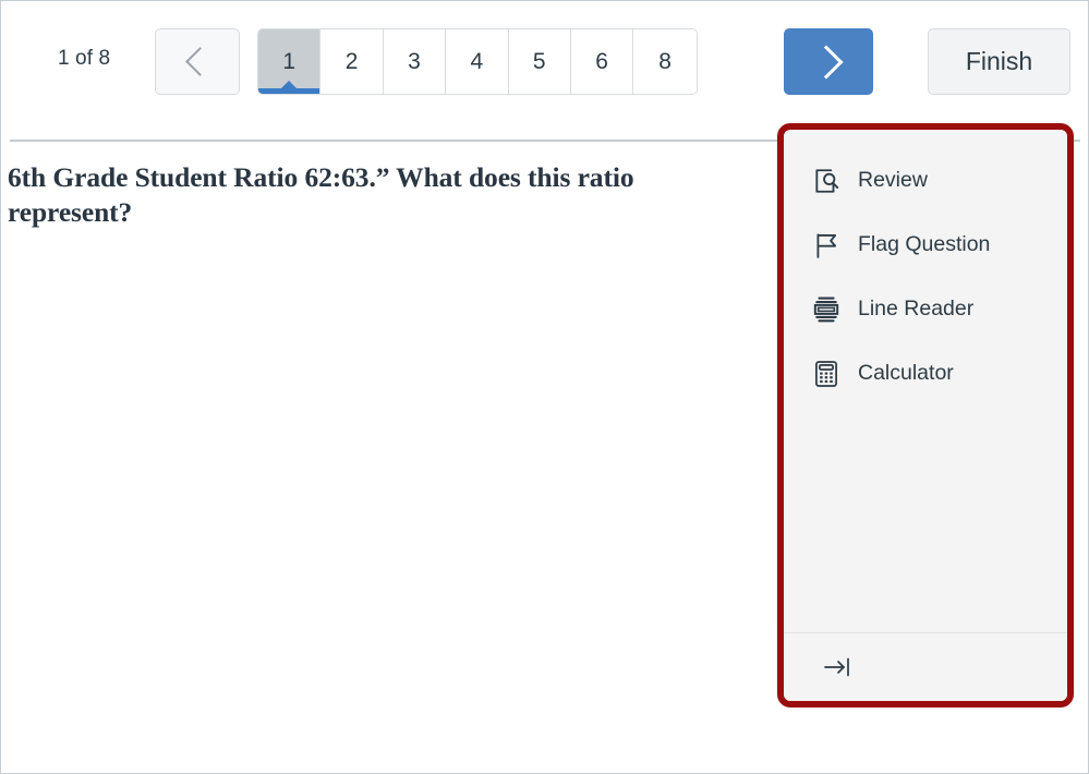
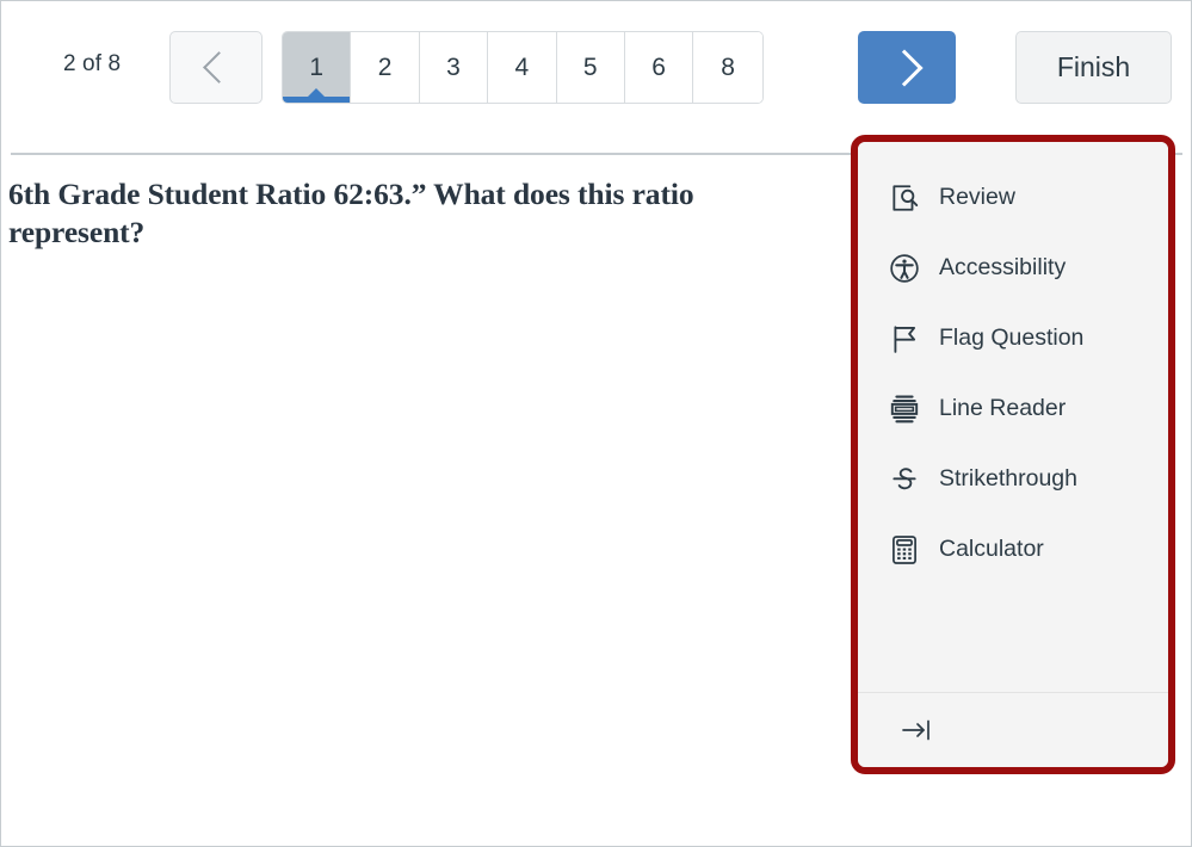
- 1 of 8
+ 2 of 8
  1
  2
  3
  4
  5
  6
  8
  Finish
  6th Grade Student Ratio 62:63.” What does this ratio represent?
  Review
+ Accessibility
  Flag Question
  Line Reader
+ Strikethrough
  Calculator
